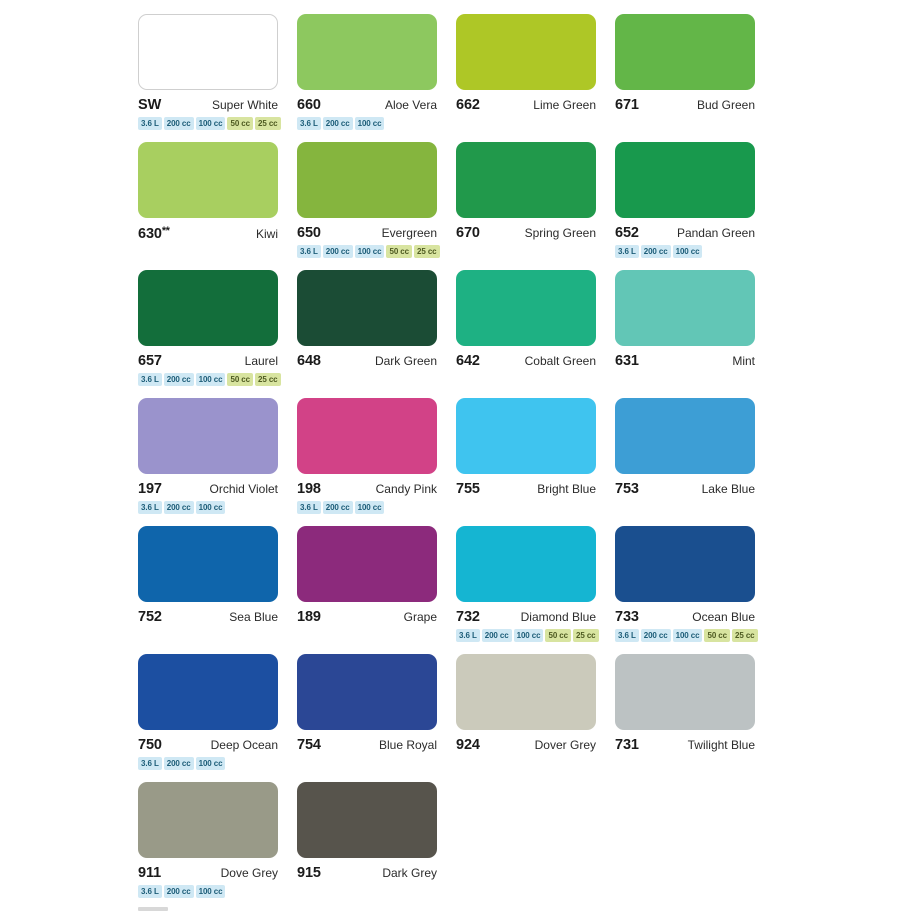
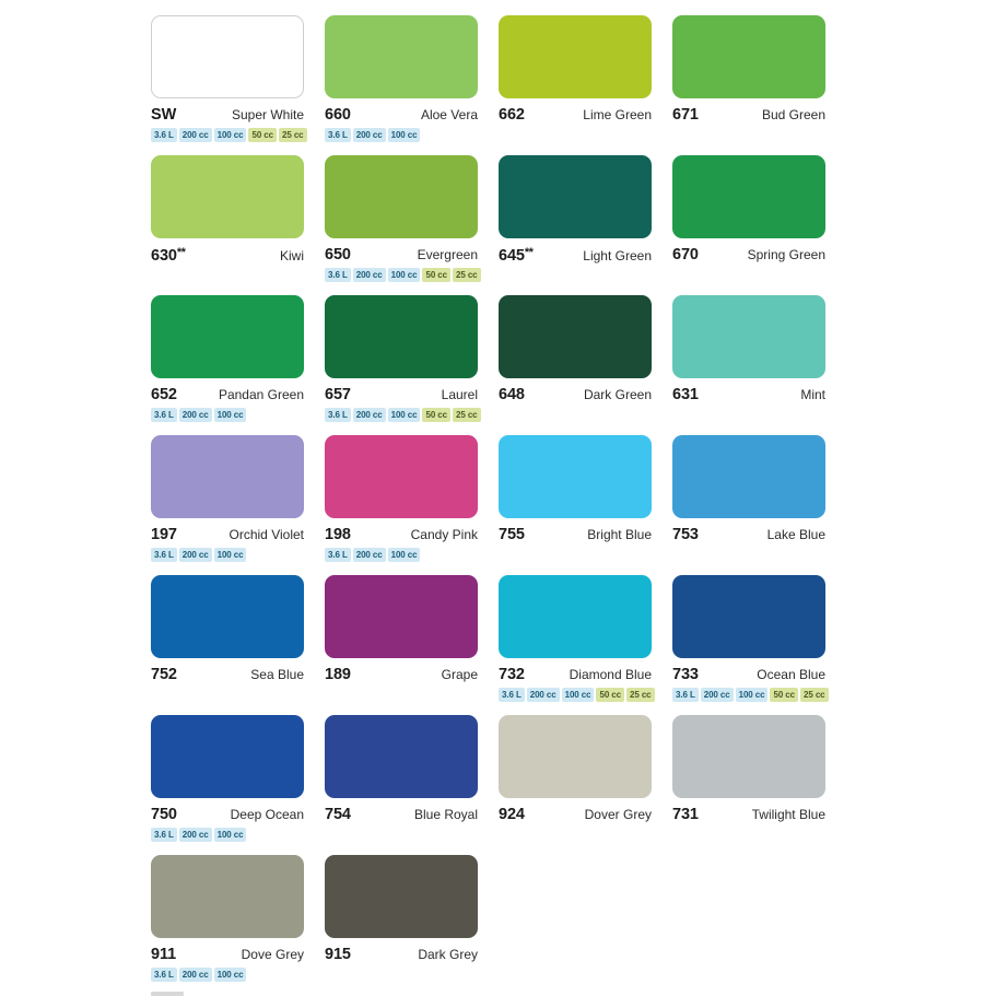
  SW
  Super White
  3.6 L
  200 cc
  100 cc
  50 cc
  25 cc
  660
  Aloe Vera
  3.6 L
  200 cc
  100 cc
  662
  Lime Green
  671
  Bud Green
  630**
  Kiwi
  650
  Evergreen
  3.6 L
  200 cc
  100 cc
  50 cc
  25 cc
+ 645**
+ Light Green
  670
  Spring Green
  652
  Pandan Green
  3.6 L
  200 cc
  100 cc
  657
  Laurel
  3.6 L
  200 cc
  100 cc
  50 cc
  25 cc
  648
  Dark Green
- 642
- Cobalt Green
  631
  Mint
  197
  Orchid Violet
  3.6 L
  200 cc
  100 cc
  198
  Candy Pink
  3.6 L
  200 cc
  100 cc
  755
  Bright Blue
  753
  Lake Blue
  752
  Sea Blue
  189
  Grape
  732
  Diamond Blue
  3.6 L
  200 cc
  100 cc
  50 cc
  25 cc
  733
  Ocean Blue
  3.6 L
  200 cc
  100 cc
  50 cc
  25 cc
  750
  Deep Ocean
  3.6 L
  200 cc
  100 cc
  754
  Blue Royal
  924
  Dover Grey
  731
  Twilight Blue
  911
  Dove Grey
  3.6 L
  200 cc
  100 cc
  915
  Dark Grey
